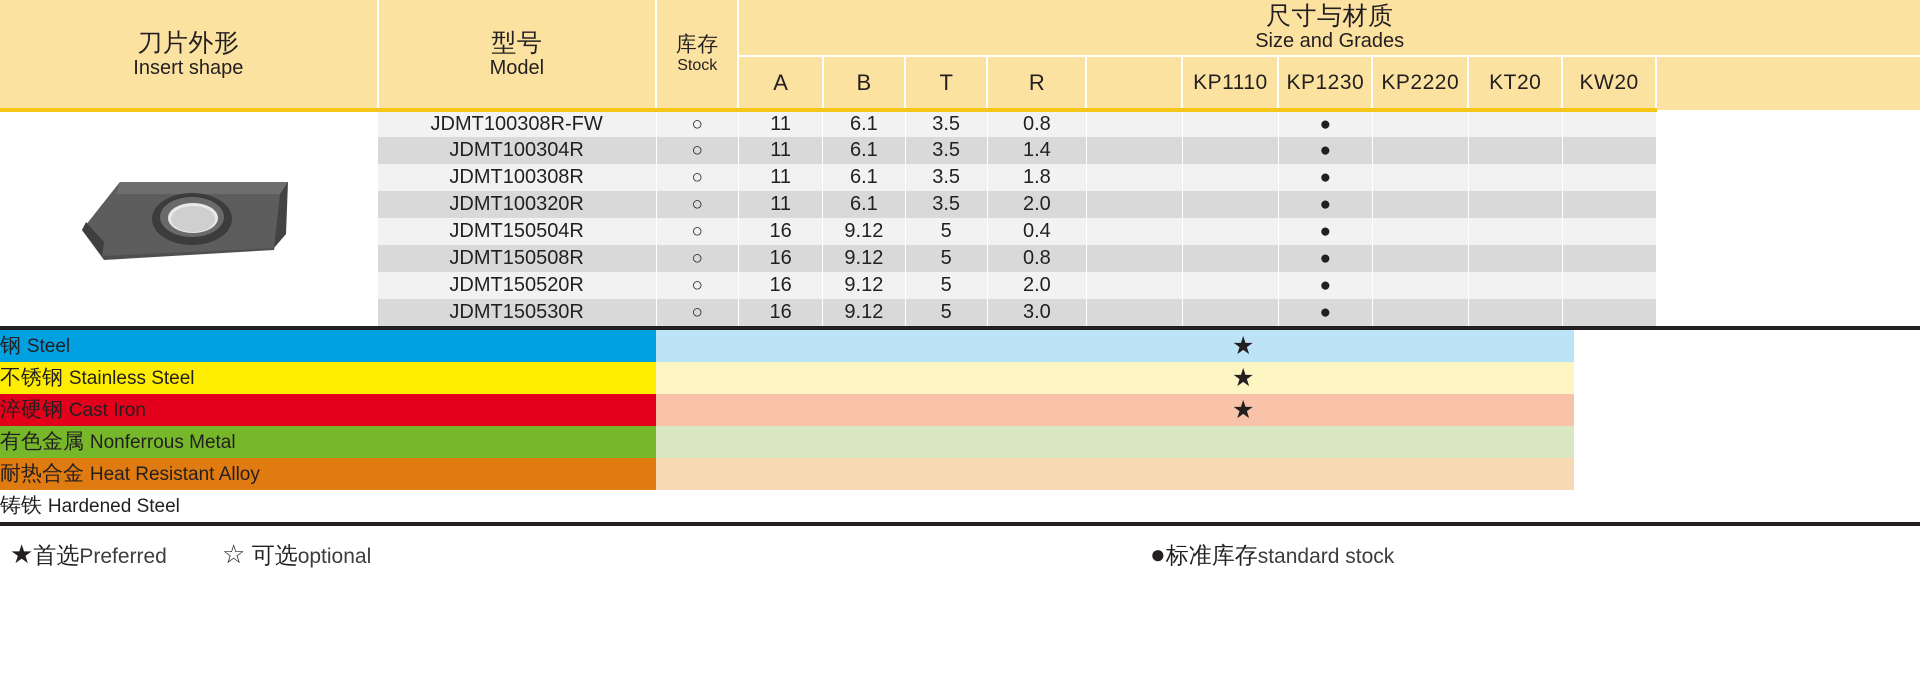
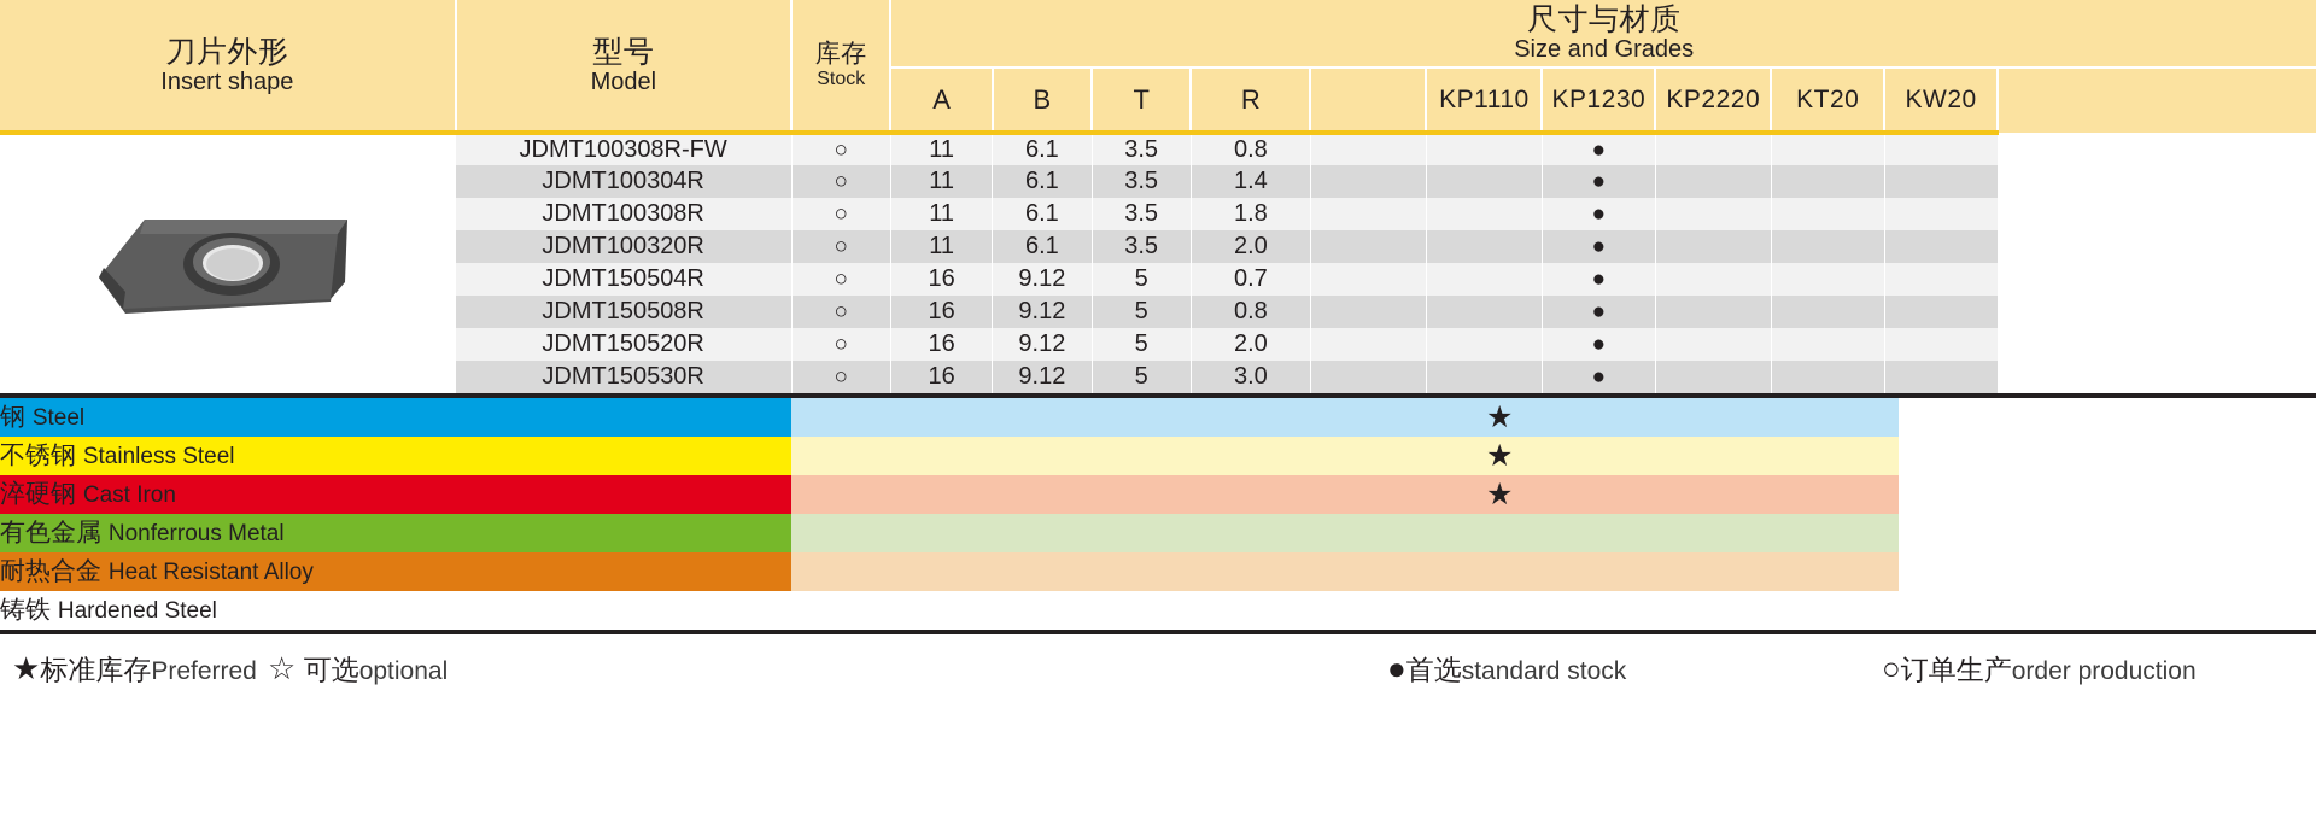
  刀片外形 Insert shape	型号 Model	库存 Stock	尺寸与材质 Size and Grades
  A	B	T	R		KP1110	KP1230	KP2220	KT20	KW20
  	JDMT100308R-FW	○	11	6.1	3.5	0.8			●
  JDMT100304R	○	11	6.1	3.5	1.4			●
  JDMT100308R	○	11	6.1	3.5	1.8			●
  JDMT100320R	○	11	6.1	3.5	2.0			●
- JDMT150504R	○	16	9.12	5	0.4			●
+ JDMT150504R	○	16	9.12	5	0.7			●
  JDMT150508R	○	16	9.12	5	0.8			●
  JDMT150520R	○	16	9.12	5	2.0			●
  JDMT150530R	○	16	9.12	5	3.0			●
  钢 Steel							★
  不锈钢 Stainless Steel							★
  淬硬钢 Cast Iron							★
  有色金属 Nonferrous Metal
  耐热合金 Heat Resistant Alloy
  铸铁 Hardened Steel
- ★首选Preferred
+ ★标准库存Preferred
  ☆ 可选optional
- ●标准库存standard stock
+ ●首选standard stock
+ ○订单生产order production
